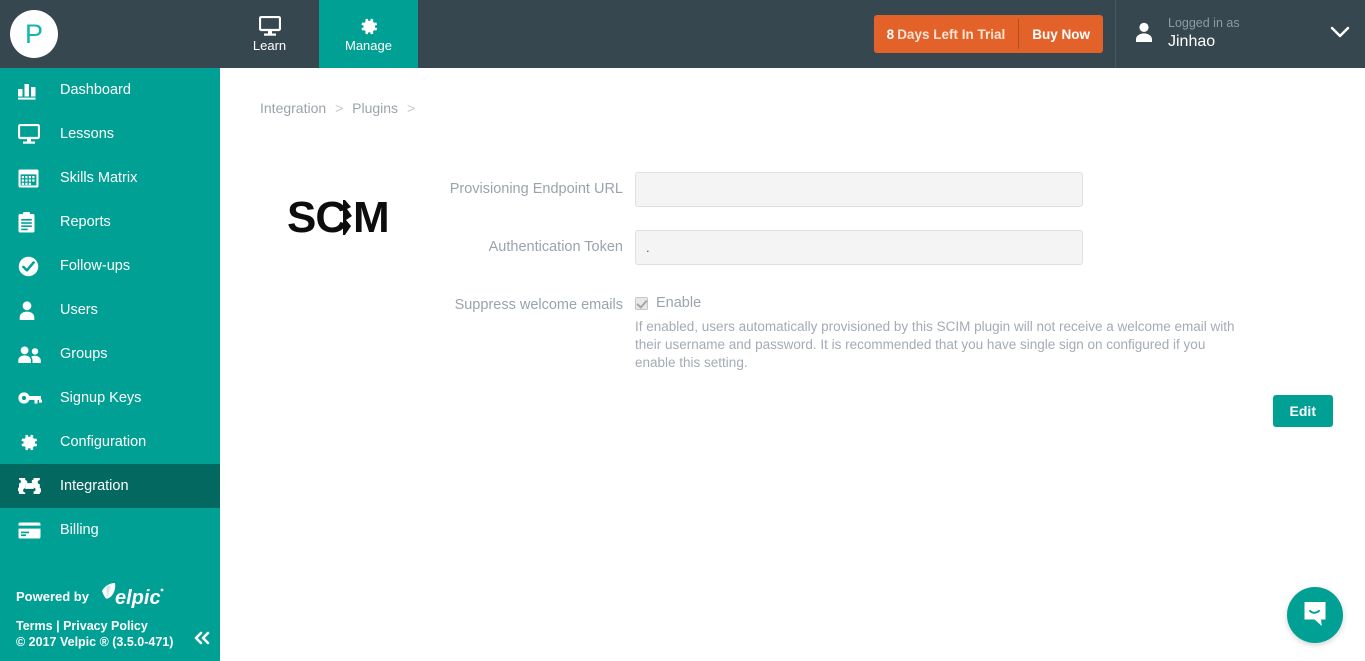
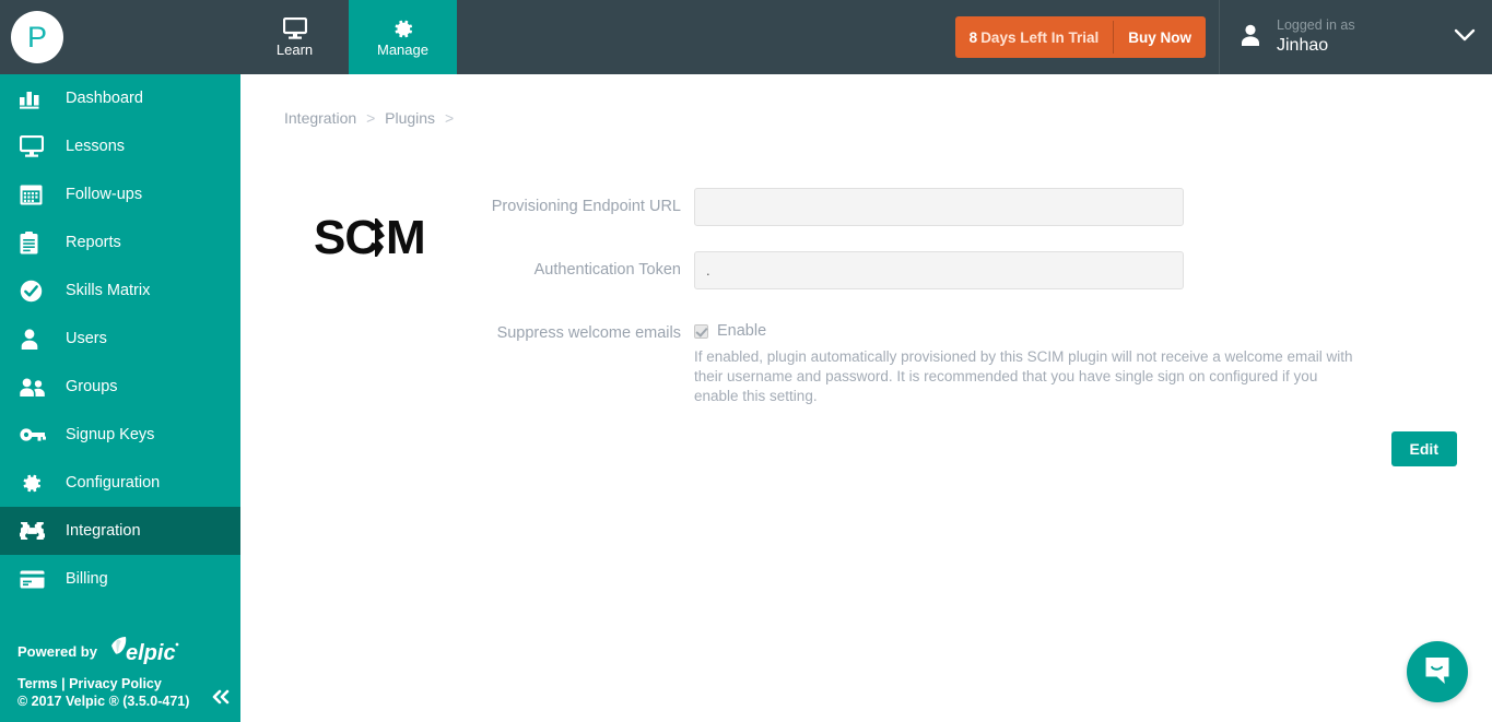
  P
  Learn
  Manage
  8
  Days Left In Trial
  Buy Now
  Logged in as
  Jinhao
  Dashboard
  Lessons
- Skills Matrix
+ Follow-ups
  Reports
- Follow-ups
+ Skills Matrix
  Users
  Groups
  Signup Keys
  Configuration
  Integration
  Billing
  Powered by
  elpic
  Terms | Privacy Policy
  © 2017 Velpic ® (3.5.0-471)
  Integration > Plugins >
  SC
  M
  Provisioning Endpoint URL
  Authentication Token
  .
  Suppress welcome emails
  Enable
- If enabled, users automatically provisioned by this SCIM plugin will not receive a welcome email with their username and password. It is recommended that you have single sign on configured if you enable this setting.
+ If enabled, plugin automatically provisioned by this SCIM plugin will not receive a welcome email with their username and password. It is recommended that you have single sign on configured if you enable this setting.
  Edit
